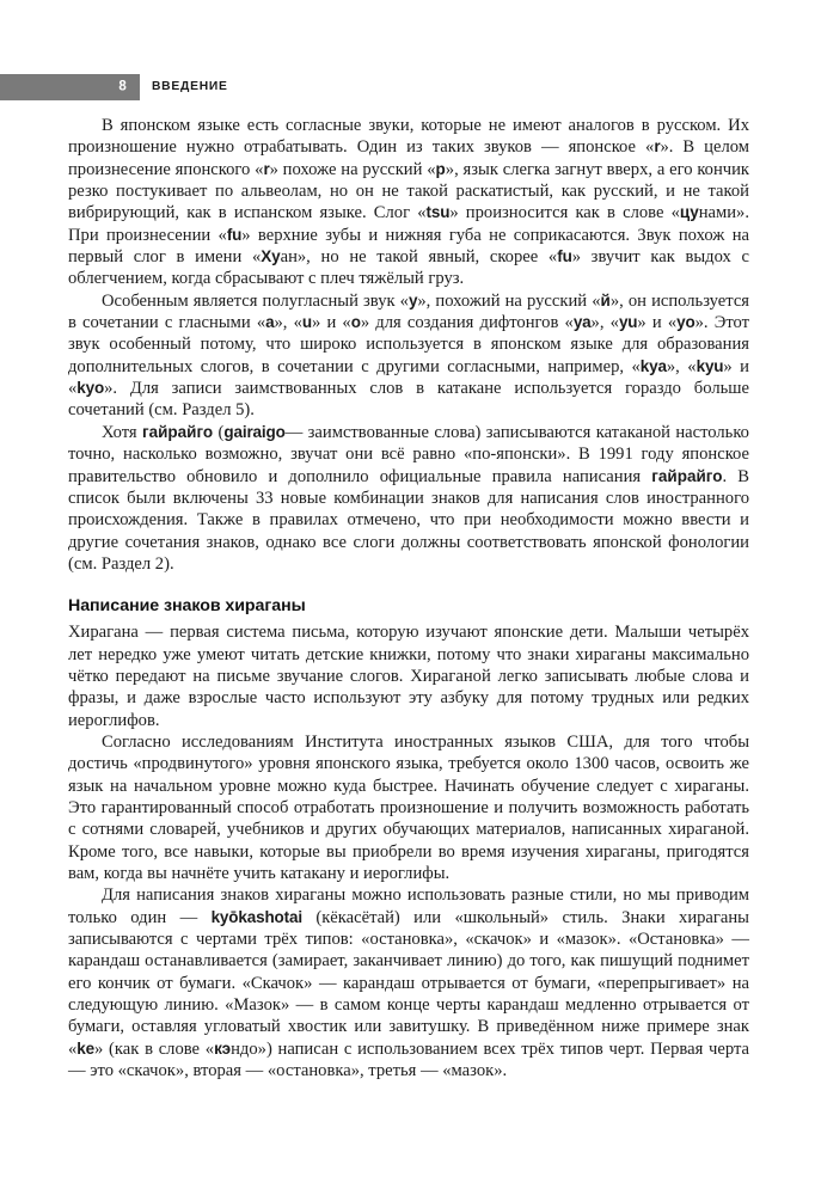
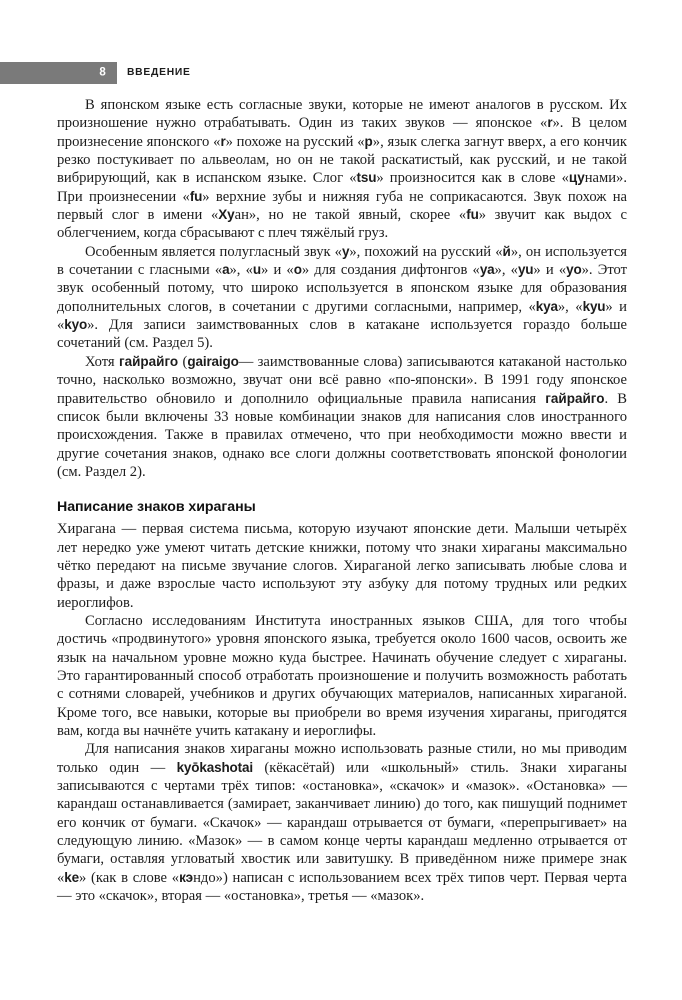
  8
  ВВЕДЕНИЕ
  В японском языке есть согласные звуки, которые не имеют аналогов в русском. Их произношение нужно отрабатывать. Один из таких звуков — японское «r». В целом произнесение японского «r» похоже на русский «р», язык слегка загнут вверх, а его кончик резко постукивает по альвеолам, но он не такой раскатистый, как русский, и не такой вибрирующий, как в испанском языке. Слог «tsu» произносится как в слове «цунами». При произнесении «fu» верхние зубы и нижняя губа не соприкасаются. Звук похож на первый слог в имени «Хуан», но не такой явный, скорее «fu» звучит как выдох с облегчением, когда сбрасывают с плеч тяжёлый груз.
  Особенным является полугласный звук «y», похожий на русский «й», он используется в сочетании с гласными «a», «u» и «o» для создания дифтонгов «ya», «yu» и «yo». Этот звук особенный потому, что широко используется в японском языке для образования дополнительных слогов, в сочетании с другими согласными, например, «kya», «kyu» и «kyo». Для записи заимствованных слов в катакане используется гораздо больше сочетаний (см. Раздел 5).
  Хотя гайрайго (gairaigo— заимствованные слова) записываются катаканой настолько точно, насколько возможно, звучат они всё равно «по-японски». В 1991 году японское правительство обновило и дополнило официальные правила написания гайрайго. В список были включены 33 новые комбинации знаков для написания слов иностранного происхождения. Также в правилах отмечено, что при необходимости можно ввести и другие сочетания знаков, однако все слоги должны соответствовать японской фонологии (см. Раздел 2).
  Написание знаков хираганы
  Хирагана — первая система письма, которую изучают японские дети. Малыши четырёх лет нередко уже умеют читать детские книжки, потому что знаки хираганы максимально чётко передают на письме звучание слогов. Хираганой легко записывать любые слова и фразы, и даже взрослые часто используют эту азбуку для потому трудных или редких иероглифов.
- Согласно исследованиям Института иностранных языков США, для того чтобы достичь «продвинутого» уровня японского языка, требуется около 1300 часов, освоить же язык на начальном уровне можно куда быстрее. Начинать обучение следует с хираганы. Это гарантированный способ отработать произношение и получить возможность работать с сотнями словарей, учебников и других обучающих материалов, написанных хираганой. Кроме того, все навыки, которые вы приобрели во время изучения хираганы, пригодятся вам, когда вы начнёте учить катакану и иероглифы.
+ Согласно исследованиям Института иностранных языков США, для того чтобы достичь «продвинутого» уровня японского языка, требуется около 1600 часов, освоить же язык на начальном уровне можно куда быстрее. Начинать обучение следует с хираганы. Это гарантированный способ отработать произношение и получить возможность работать с сотнями словарей, учебников и других обучающих материалов, написанных хираганой. Кроме того, все навыки, которые вы приобрели во время изучения хираганы, пригодятся вам, когда вы начнёте учить катакану и иероглифы.
  Для написания знаков хираганы можно использовать разные стили, но мы приводим только один — kyōkashotai (кёкасётай) или «школьный» стиль. Знаки хираганы записываются с чертами трёх типов: «остановка», «скачок» и «мазок». «Остановка» — карандаш останавливается (замирает, заканчивает линию) до того, как пишущий поднимет его кончик от бумаги. «Скачок» — карандаш отрывается от бумаги, «перепрыгивает» на следующую линию. «Мазок» — в самом конце черты карандаш медленно отрывается от бумаги, оставляя угловатый хвостик или завитушку. В приведённом ниже примере знак «ke» (как в слове «кэндо») написан с использованием всех трёх типов черт. Первая черта — это «скачок», вторая — «остановка», третья — «мазок».
